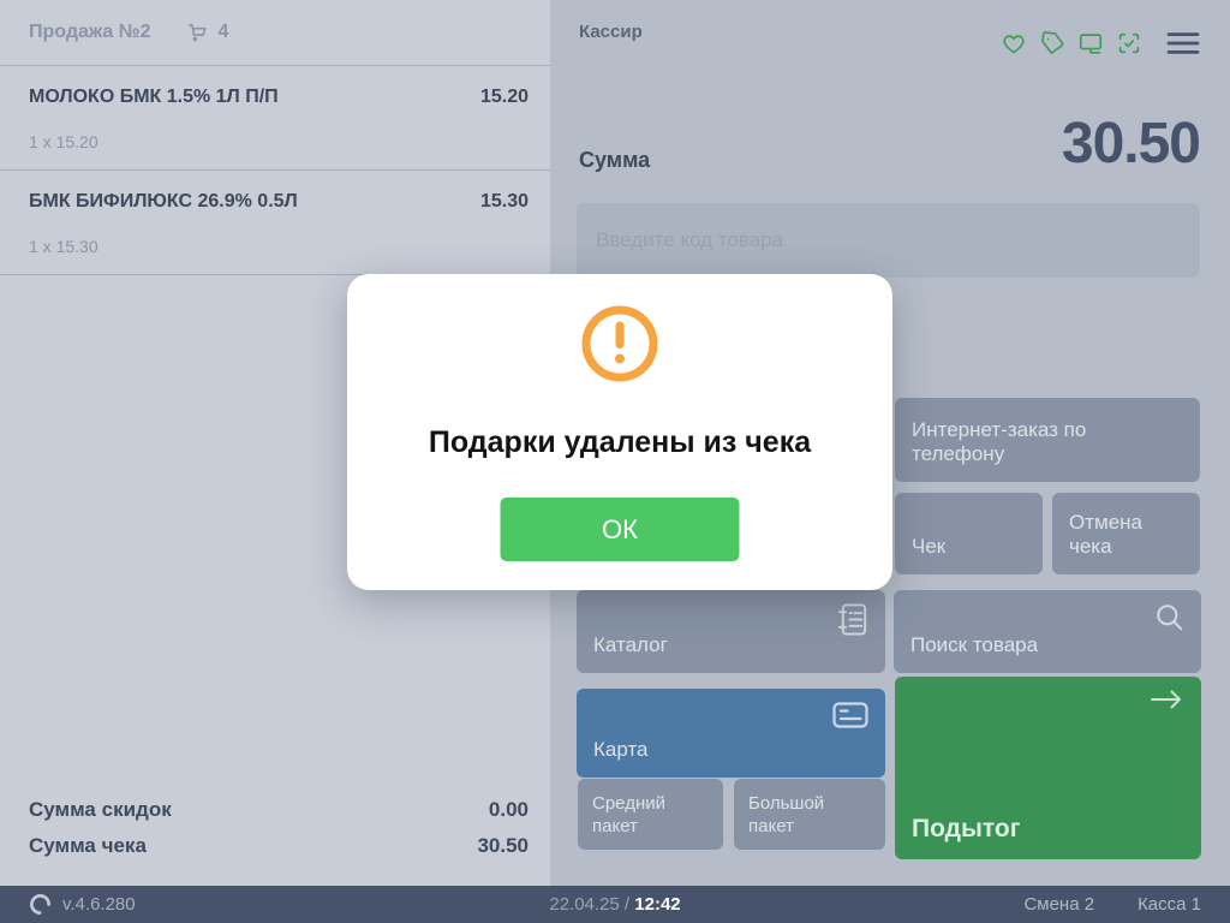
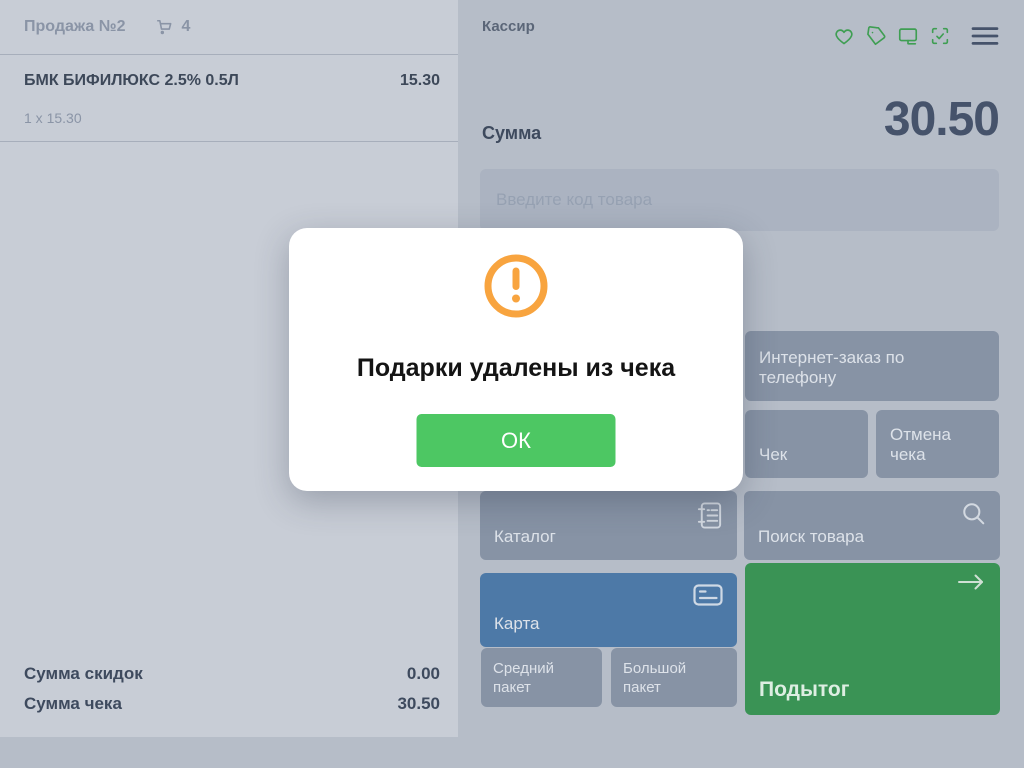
  Продажа №2
  4
- МОЛОКО БМК 1.5% 1Л П/П
- 15.20
- 1 x 15.20
- БМК БИФИЛЮКС 26.9% 0.5Л
+ БМК БИФИЛЮКС 2.5% 0.5Л
  15.30
  1 x 15.30
  Сумма скидок
  0.00
  Сумма чека
  30.50
  Кассир
  Сумма
  30.50
  Интернет-заказ по телефону
  Чек
  Отмена чека
  Каталог
  Поиск товара
  Карта
  Подытог
  Средний пакет
  Большой пакет
  Подарки удалены из чека
  ОК
- v.4.6.280
- 22.04.25 / 12:42
- Смена 2
- Касса 1
